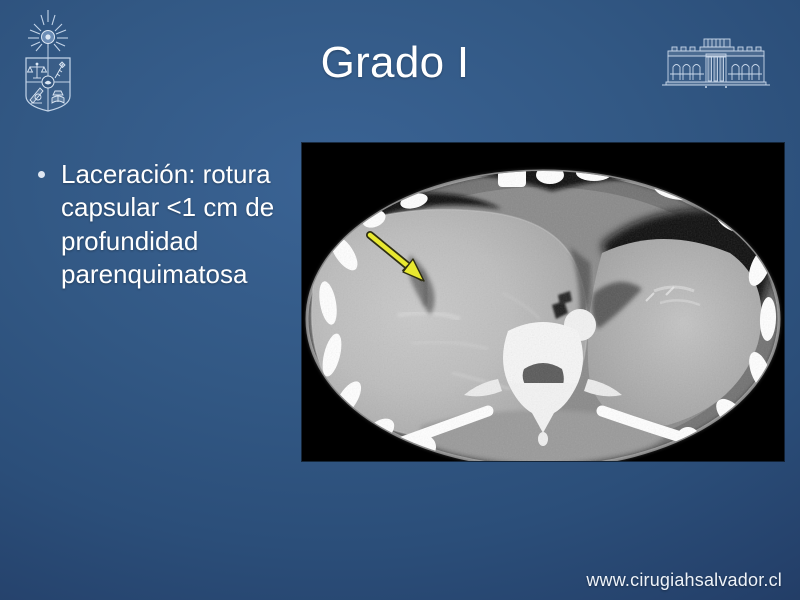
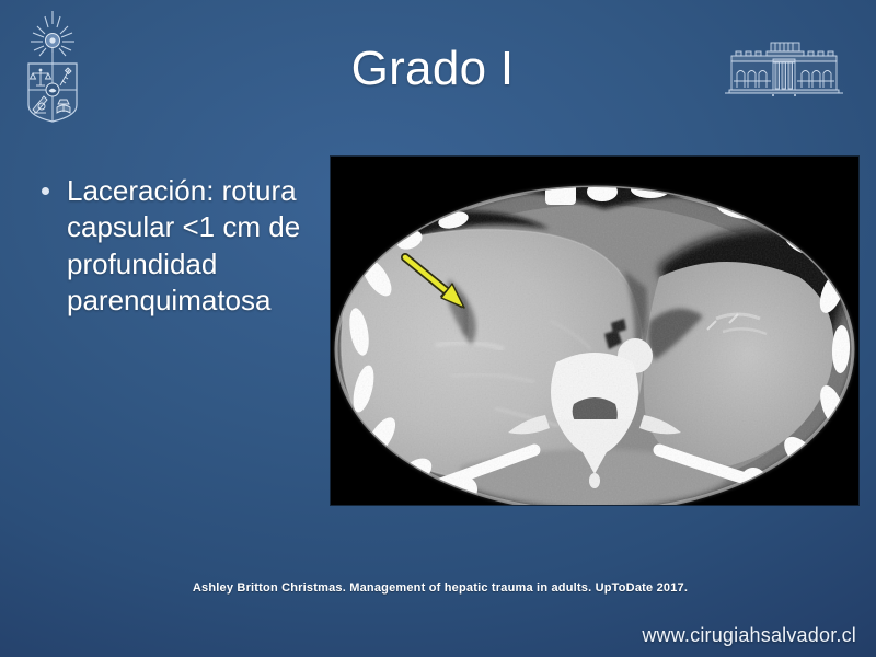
  Grado I
  Laceración: rotura capsular <1 cm de profundidad parenquimatosa
+ Ashley Britton Christmas. Management of hepatic trauma in adults. UpToDate 2017.
  www.cirugiahsalvador.cl
